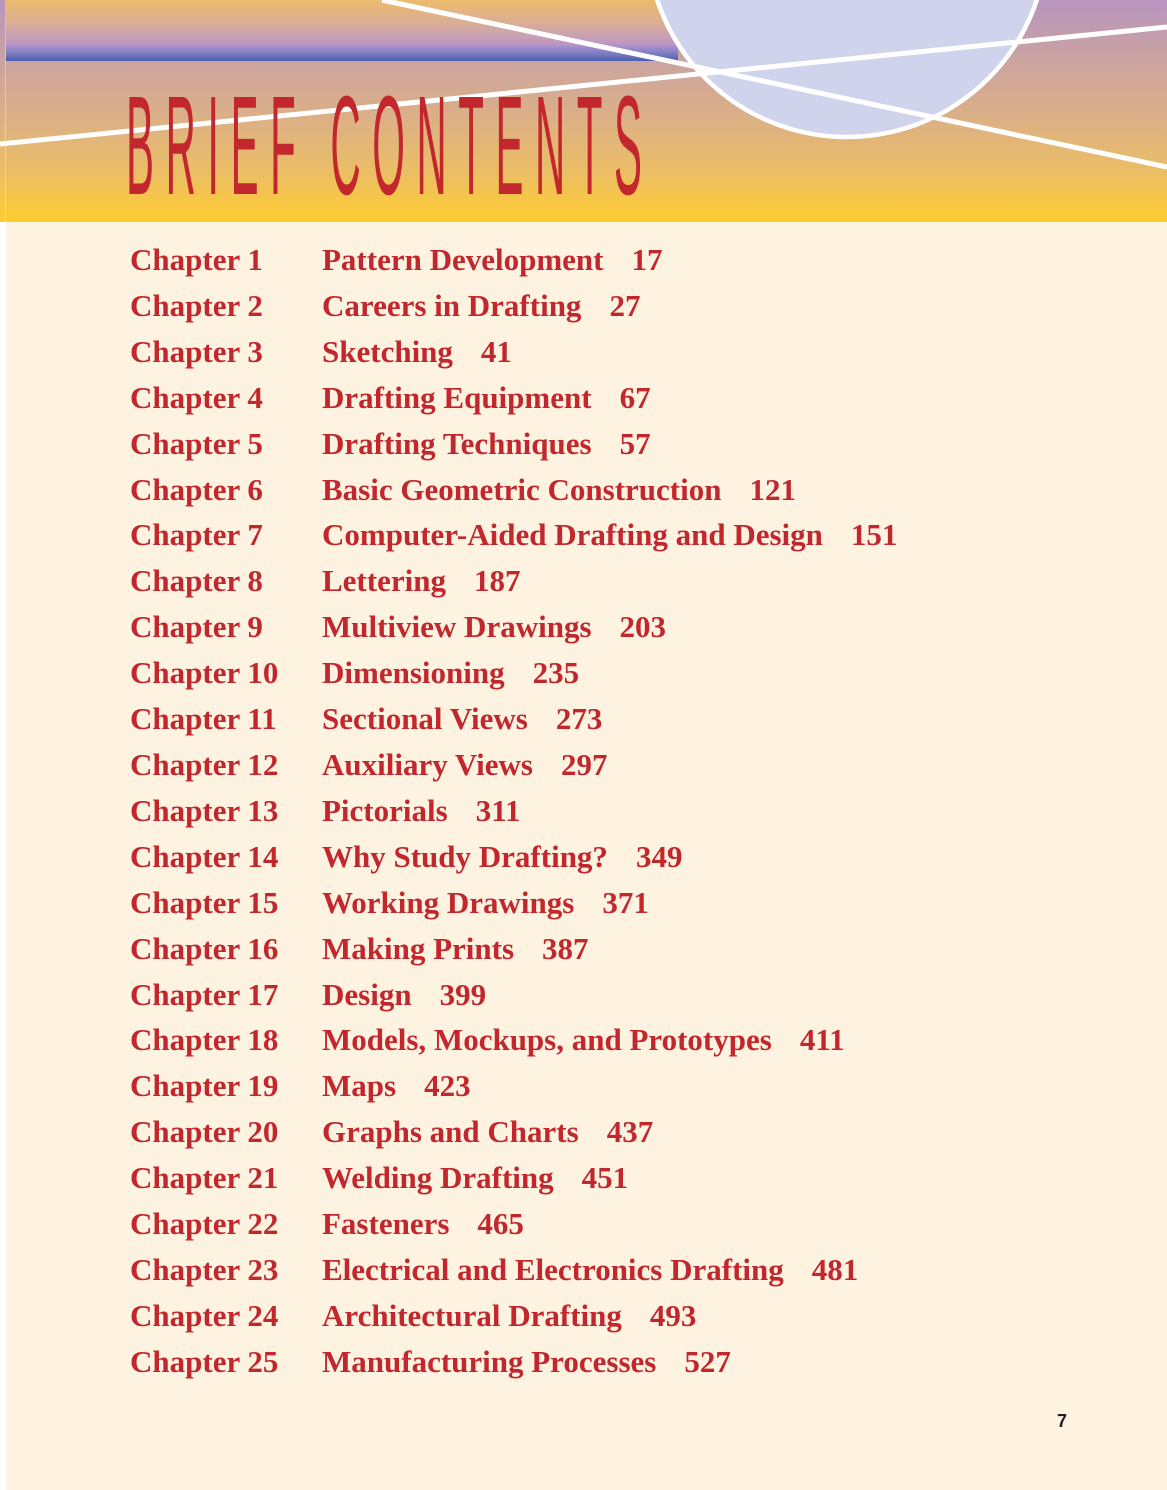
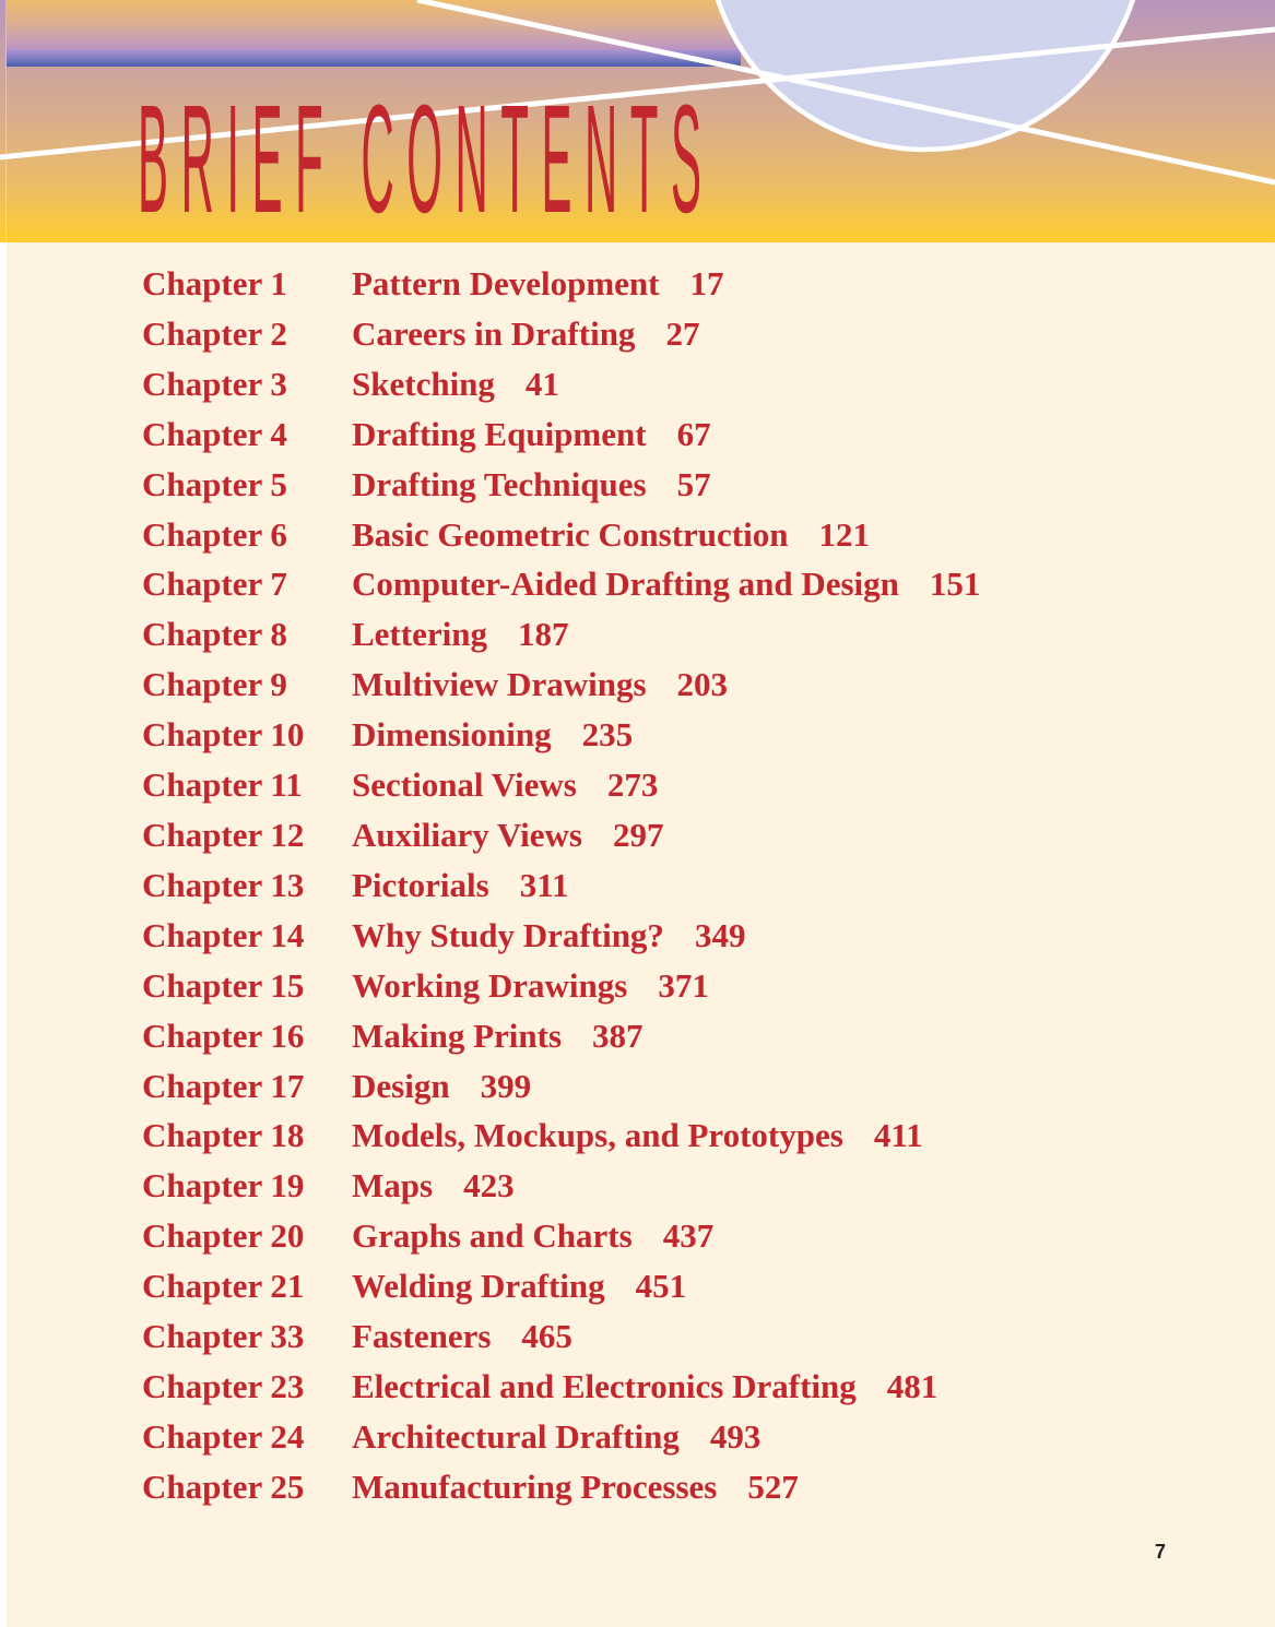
  BRIEF CONTENTS
  Chapter 1
  Pattern Development
  17
  Chapter 2
  Careers in Drafting
  27
  Chapter 3
  Sketching
  41
  Chapter 4
  Drafting Equipment
  67
  Chapter 5
  Drafting Techniques
  57
  Chapter 6
  Basic Geometric Construction
  121
  Chapter 7
  Computer-Aided Drafting and Design
  151
  Chapter 8
  Lettering
  187
  Chapter 9
  Multiview Drawings
  203
  Chapter 10
  Dimensioning
  235
  Chapter 11
  Sectional Views
  273
  Chapter 12
  Auxiliary Views
  297
  Chapter 13
  Pictorials
  311
  Chapter 14
  Why Study Drafting?
  349
  Chapter 15
  Working Drawings
  371
  Chapter 16
  Making Prints
  387
  Chapter 17
  Design
  399
  Chapter 18
  Models, Mockups, and Prototypes
  411
  Chapter 19
  Maps
  423
  Chapter 20
  Graphs and Charts
  437
  Chapter 21
  Welding Drafting
  451
- Chapter 22
+ Chapter 33
  Fasteners
  465
  Chapter 23
  Electrical and Electronics Drafting
  481
  Chapter 24
  Architectural Drafting
  493
  Chapter 25
  Manufacturing Processes
  527
  7
